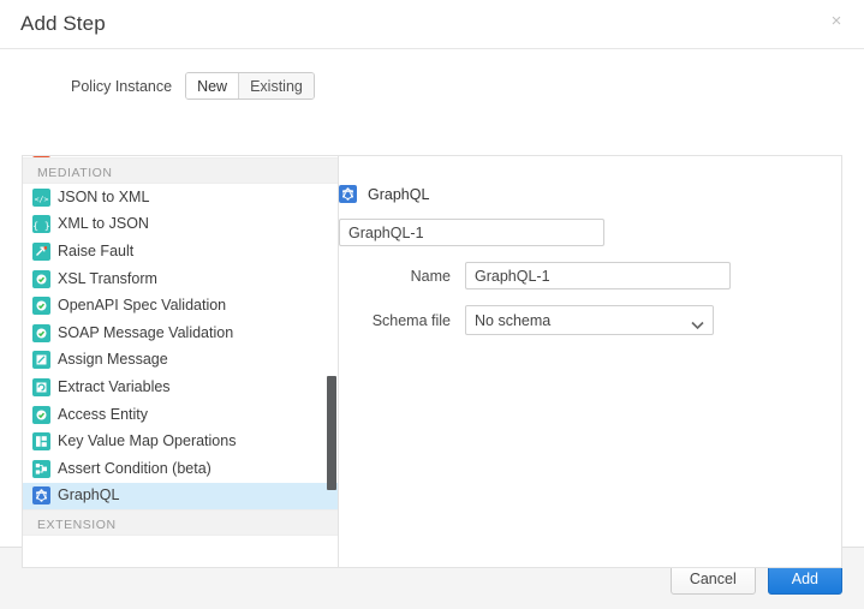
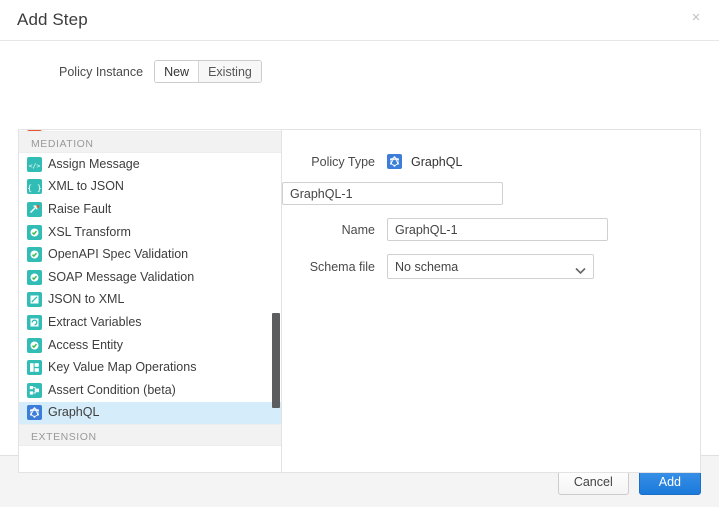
  Add Step
  ×
  Policy Instance
  New
  Existing
  MEDIATION
  </>
- JSON to XML
+ Assign Message
  { }
  XML to JSON
  Raise Fault
  XSL Transform
  OpenAPI Spec Validation
  SOAP Message Validation
- Assign Message
+ JSON to XML
  Extract Variables
  Access Entity
  Key Value Map Operations
  Assert Condition (beta)
  GraphQL
  EXTENSION
+ Policy Type
  GraphQL
  GraphQL-1
  Name
  GraphQL-1
  Schema file
  No schema
  Cancel
  Add
